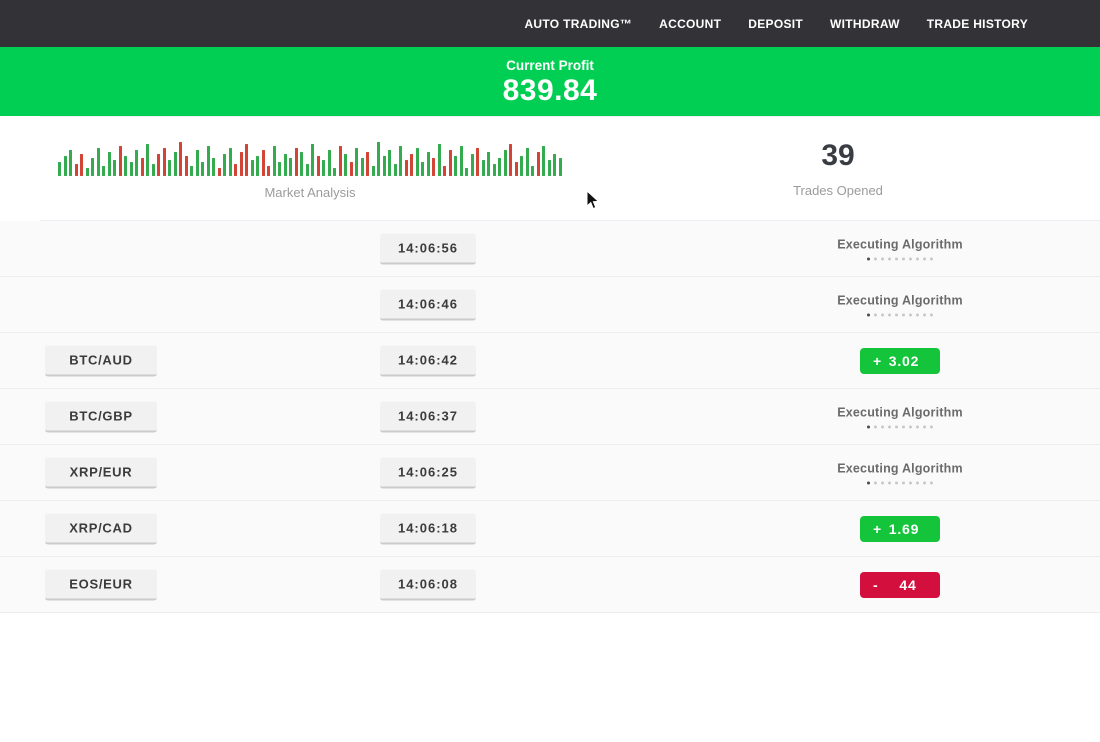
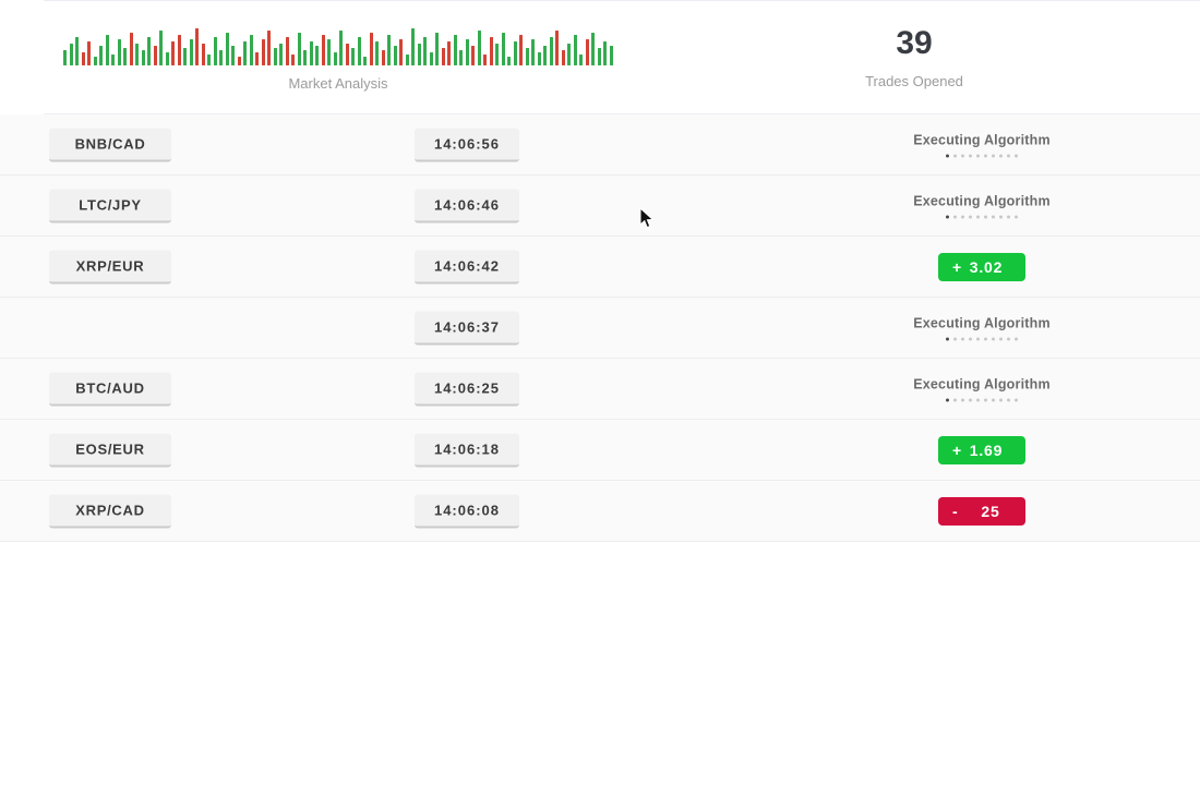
- AUTO TRADING™
- ACCOUNT
- DEPOSIT
- WITHDRAW
- TRADE HISTORY
- Current Profit
- 839.84
  Market Analysis
  39
  Trades Opened
+ BNB/CAD
  14:06:56
  Executing Algorithm
+ LTC/JPY
  14:06:46
  Executing Algorithm
- BTC/AUD
+ XRP/EUR
  14:06:42
  +
  3.02
- BTC/GBP
  14:06:37
  Executing Algorithm
- XRP/EUR
+ BTC/AUD
  14:06:25
  Executing Algorithm
- XRP/CAD
+ EOS/EUR
  14:06:18
  +
  1.69
- EOS/EUR
+ XRP/CAD
  14:06:08
  -
- 44
+ 25
